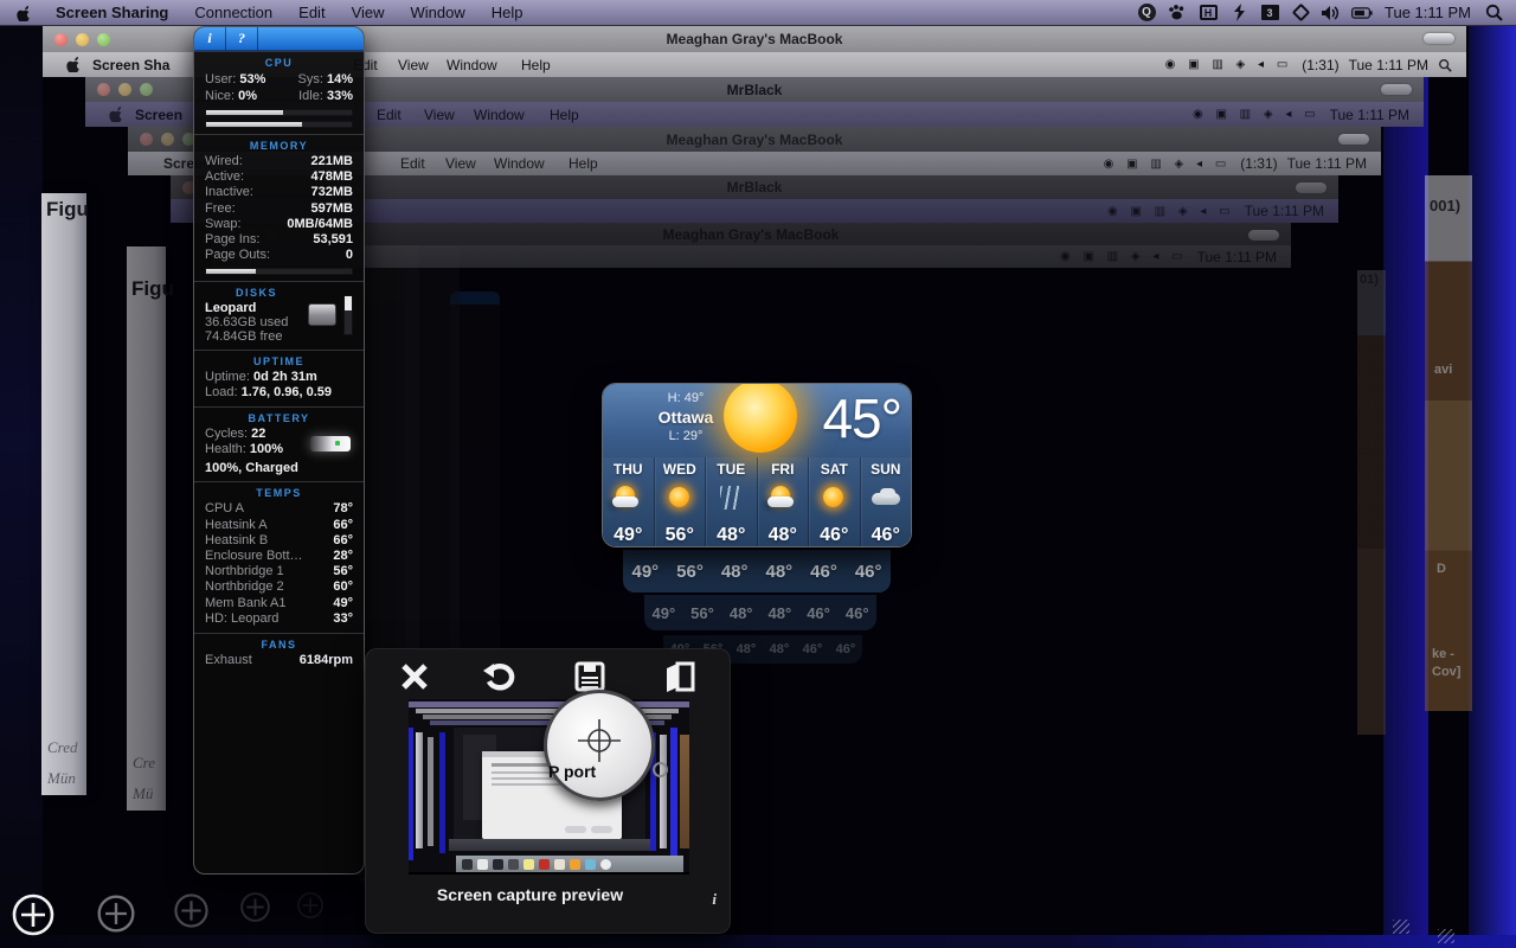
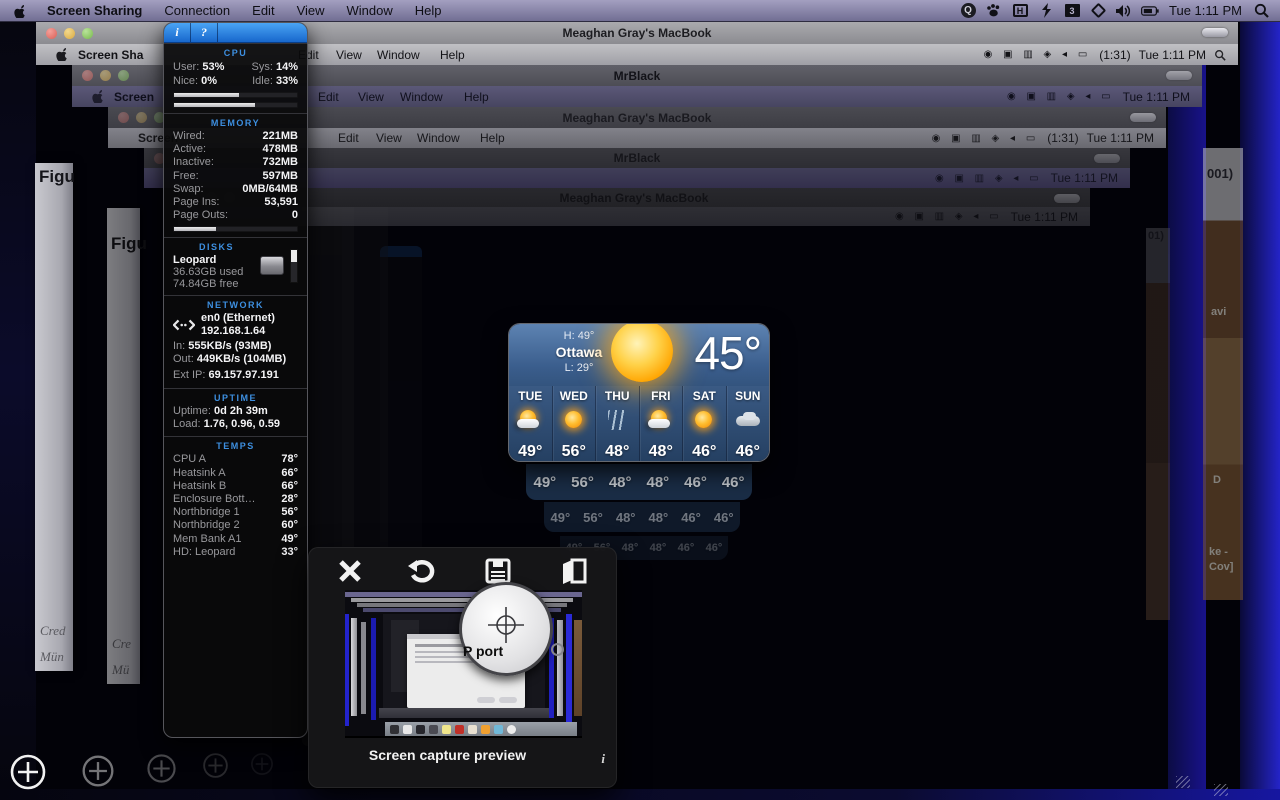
  Figu
  Cred
  Mün
  Figu
  Cre
  Mü
  001)
  avi
  D
  ke -
  Cov]
  Meaghan Gray's MacBook
  Screen Sha
  dit
  View
  Window
  Help
  ◉ ▣ ▥ ◈ ◂ ▭
  (1:31)
  Tue 1:11 PM
  MrBlack
  Screen
  Edit
  View
  Window
  Help
  ◉ ▣ ▥ ◈ ◂ ▭
  Tue 1:11 PM
  Meaghan Gray's MacBook
  Edit
  View
  Window
  Help
  ◉ ▣ ▥ ◈ ◂ ▭
  (1:31)
  Tue 1:11 PM
  MrBlack
  ◉ ▣ ▥ ◈ ◂ ▭
  Tue 1:11 PM
  ◉ ▣ ▥ ◈ ◂ ▭
  Tue 1:11 PM
  i
  ?
  CPU
  User: 53%
  Sys: 14%
  Nice: 0%
  Idle: 33%
  MEMORY
  Wired:
  221MB
  Active:
  478MB
  Inactive:
  732MB
  Free:
  597MB
  Swap:
  0MB/64MB
  Page Ins:
  53,591
  Page Outs:
  0
  DISKS
  Leopard
  36.63GB used
  74.84GB free
+ NETWORK
+ en0 (Ethernet)
+ 192.168.1.64
+ In: 555KB/s (93MB)
+ Out: 449KB/s (104MB)
+ Ext IP: 69.157.97.191
  UPTIME
- Uptime: 0d 2h 31m
+ Uptime: 0d 2h 39m
  Load: 1.76, 0.96, 0.59
- BATTERY
- Cycles: 22
- Health: 100%
- 100%, Charged
  TEMPS
  CPU A
  78°
  Heatsink A
  66°
  Heatsink B
  66°
  Enclosure Bott…
  28°
  Northbridge 1
  56°
  Northbridge 2
  60°
  Mem Bank A1
  49°
  HD: Leopard
  33°
- FANS
- Exhaust
- 6184rpm
  48°
  48°
  46°
  46°
  49°
  56°
  48°
  48°
  46°
  46°
  49°
  56°
  48°
  48°
  46°
  46°
  H: 49°
  Ottawa
  L: 29°
  45°
- THU
+ TUE
  49°
  WED
  56°
- TUE
+ THU
  48°
  FRI
  48°
  SAT
  46°
  SUN
  46°
  P port
  Screen capture preview
  i
  Screen Sharing
  Connection
  Edit
  View
  Window
  Help
  Q
  H
  3
  Tue 1:11 PM
